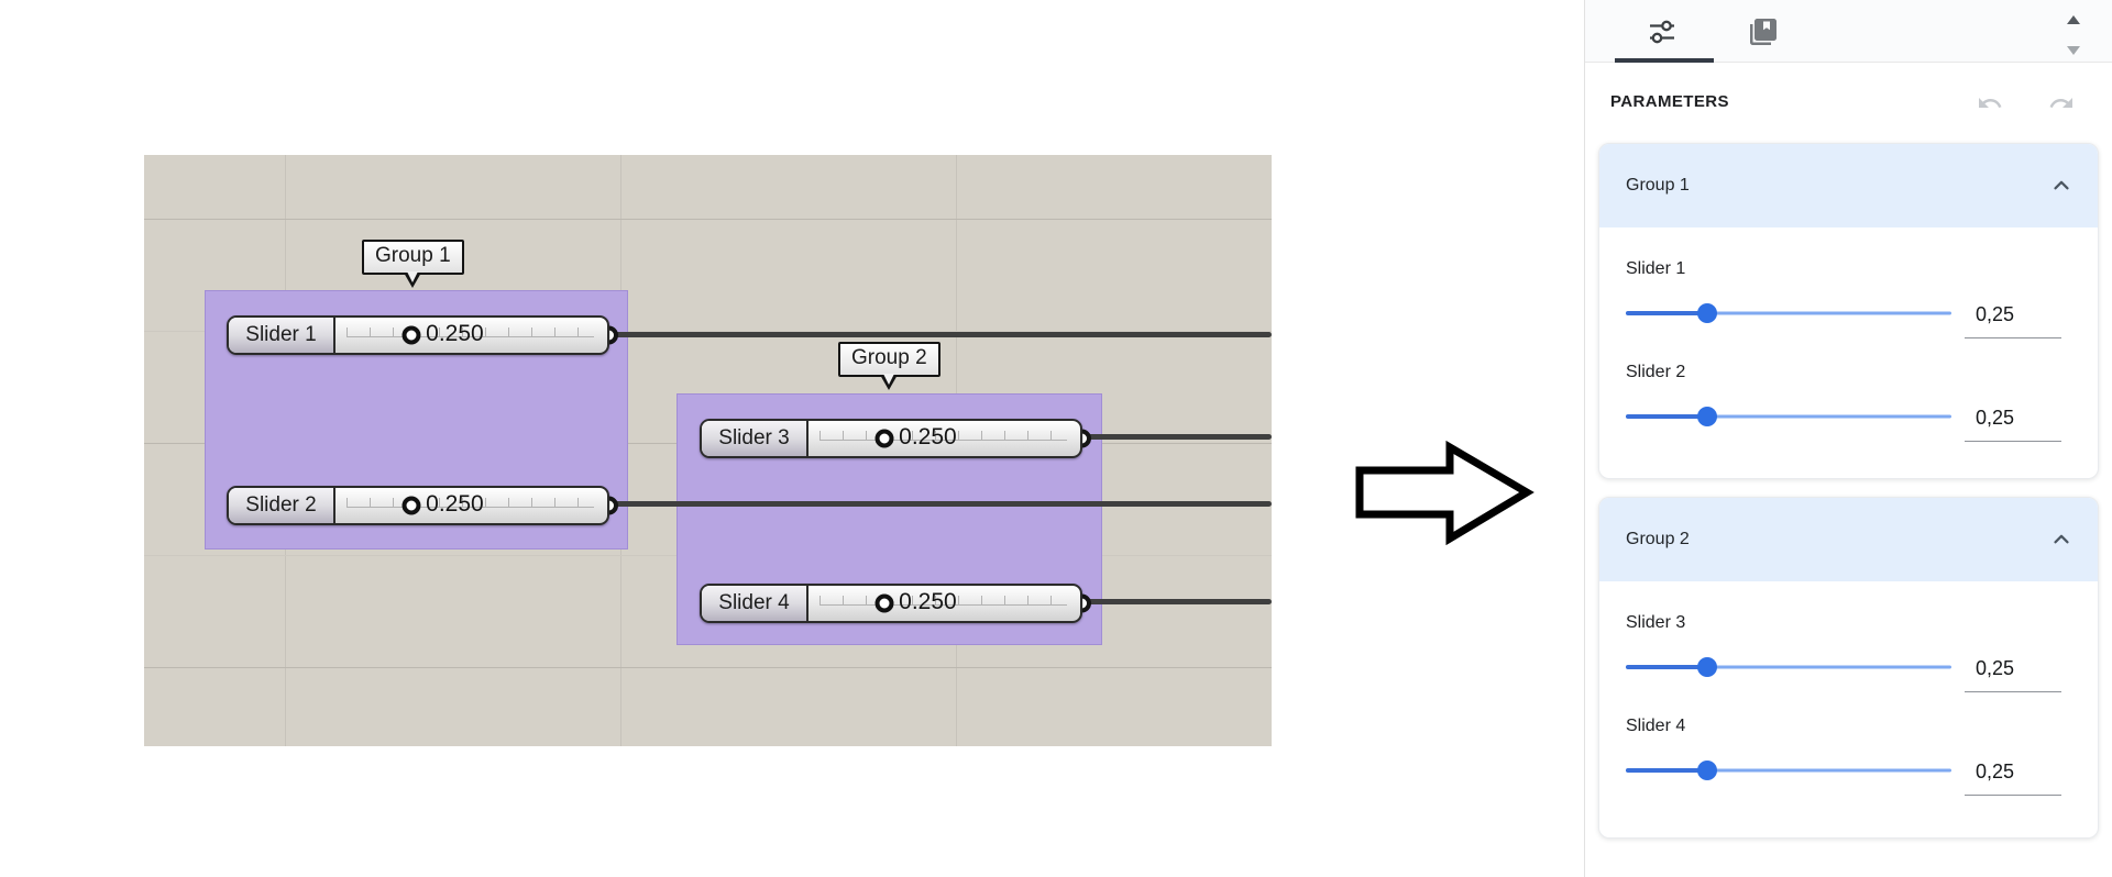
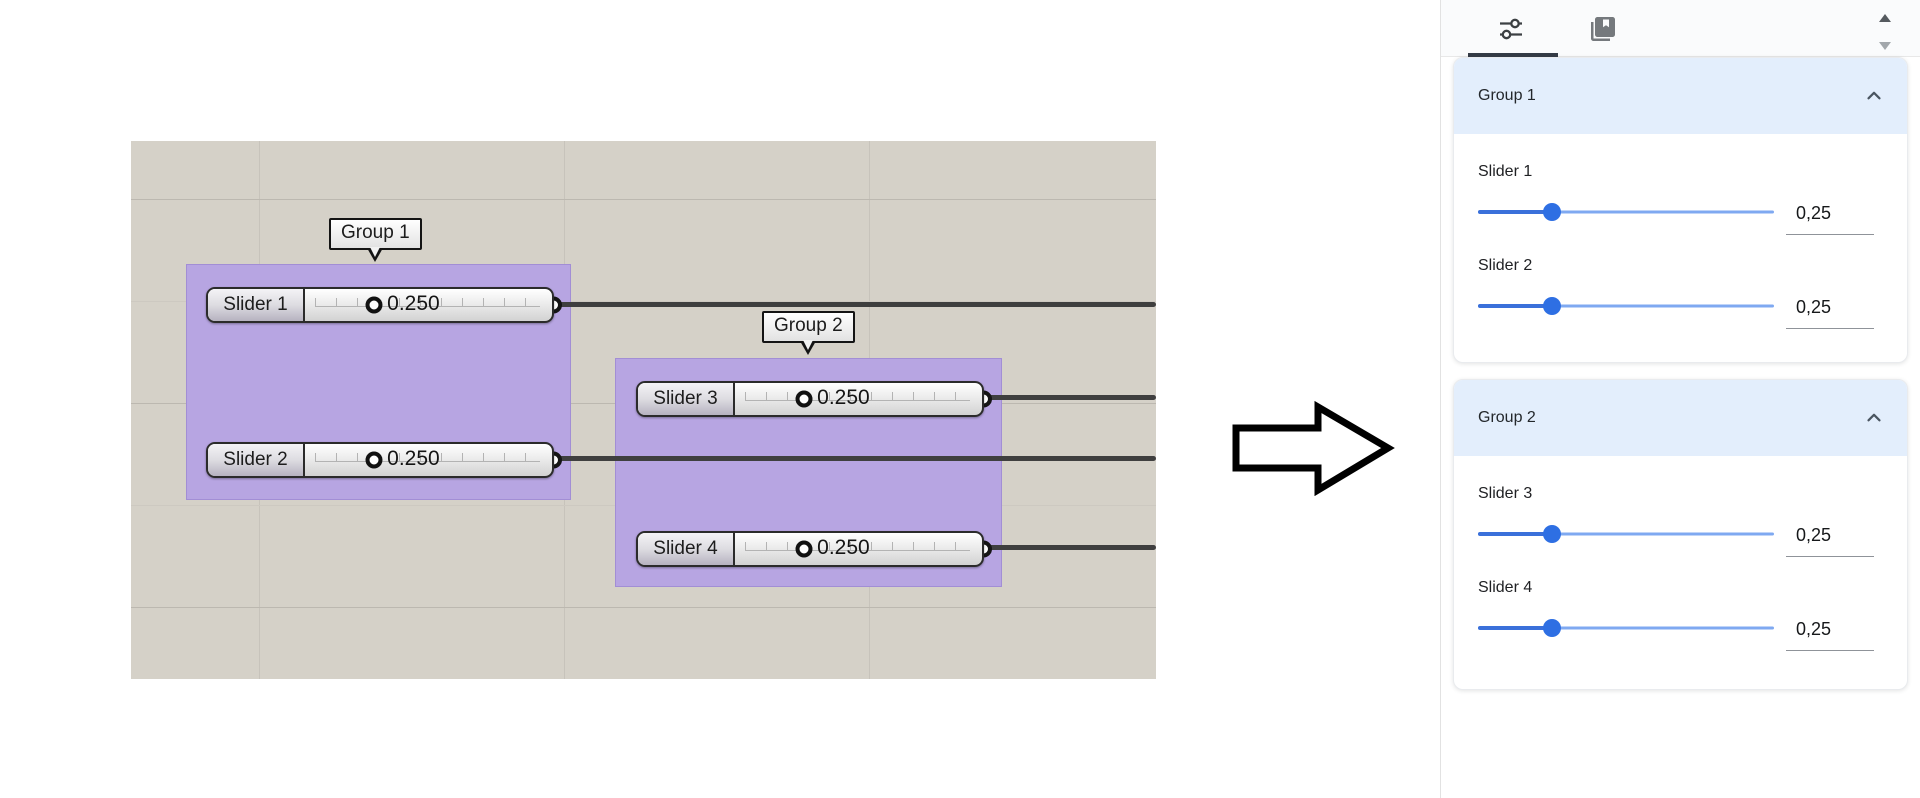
  Group 1
  Group 2
  Slider 1
  0.250
  Slider 2
  0.250
  Slider 3
  0.250
  Slider 4
  0.250
- PARAMETERS
  Group 1
  Slider 1
  0,25
  Slider 2
  0,25
  Group 2
  Slider 3
  0,25
  Slider 4
  0,25
